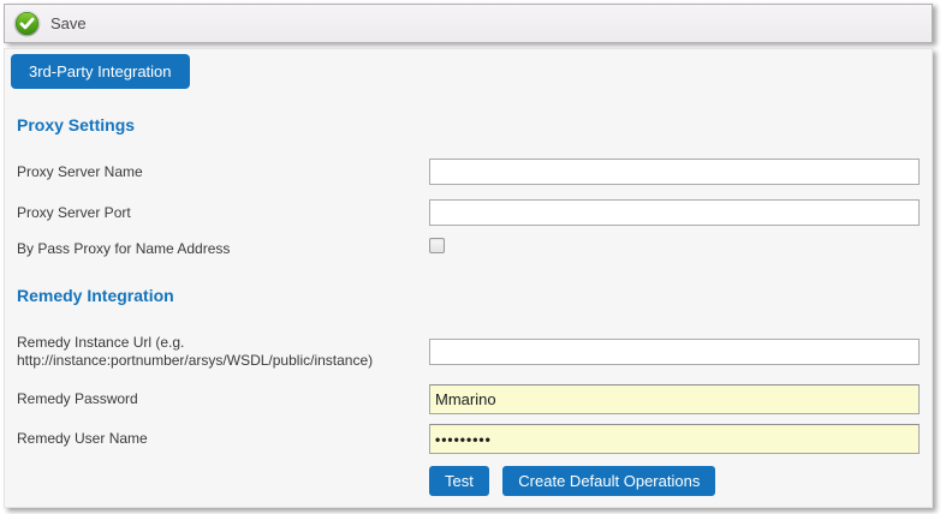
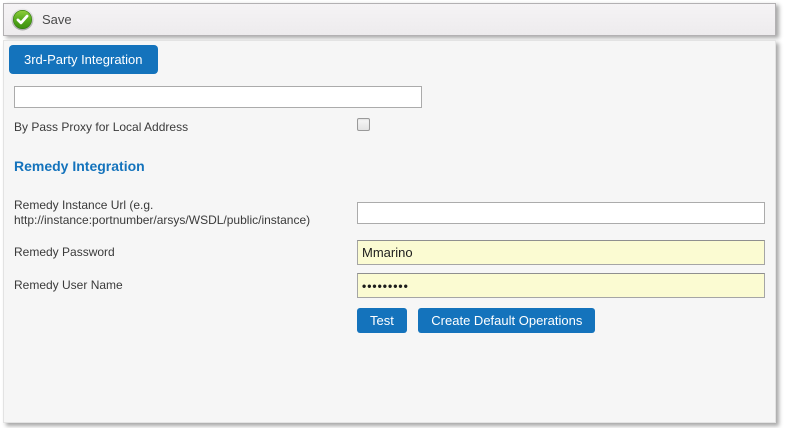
  Save
  3rd-Party Integration
- Proxy Settings
- Proxy Server Name
- Proxy Server Port
- By Pass Proxy for Name Address
+ By Pass Proxy for Local Address
  Remedy Integration
  Remedy Instance Url (e.g. http://instance:portnumber/arsys/WSDL/public/instance)
  Remedy Password
  Mmarino
  Remedy User Name
  •••••••••
  Test Create Default Operations
